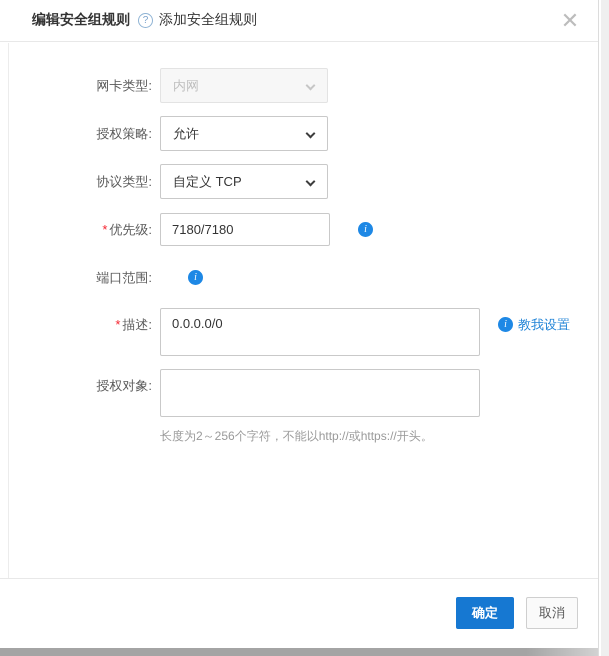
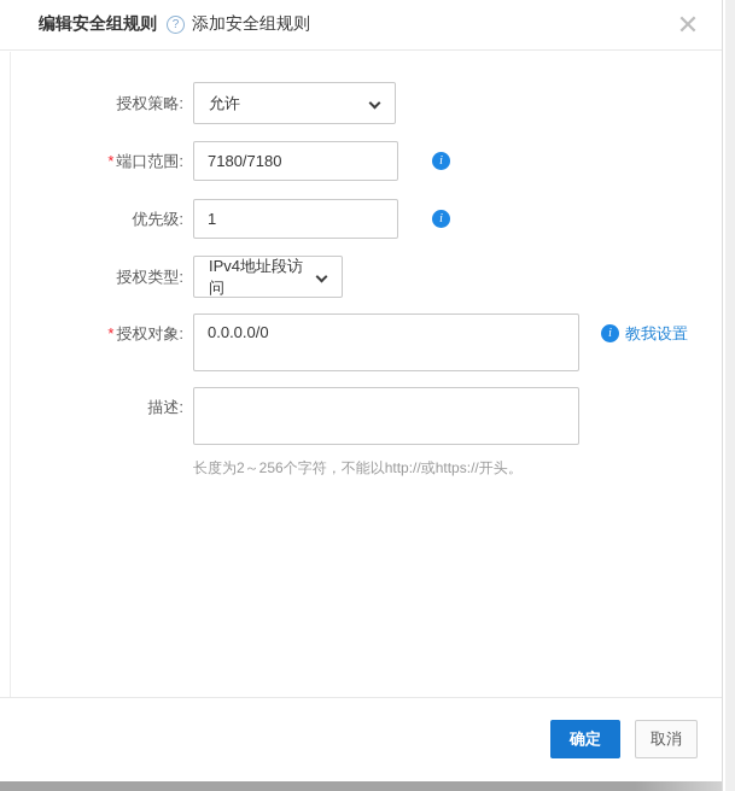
  编辑安全组规则
  ?
  添加安全组规则
  ✕
- 网卡类型:
- 内网
  授权策略:
  允许
- 协议类型:
- 自定义 TCP
- * 优先级:
+ * 端口范围:
  7180/7180
  i
- 端口范围:
+ 优先级:
+ 1
  i
+ 授权类型:
+ IPv4地址段访问
- * 描述:
+ * 授权对象:
  0.0.0.0/0
  i
  教我设置
- 授权对象:
+ 描述:
  长度为2～256个字符，不能以http://或https://开头。
  确定
  取消
